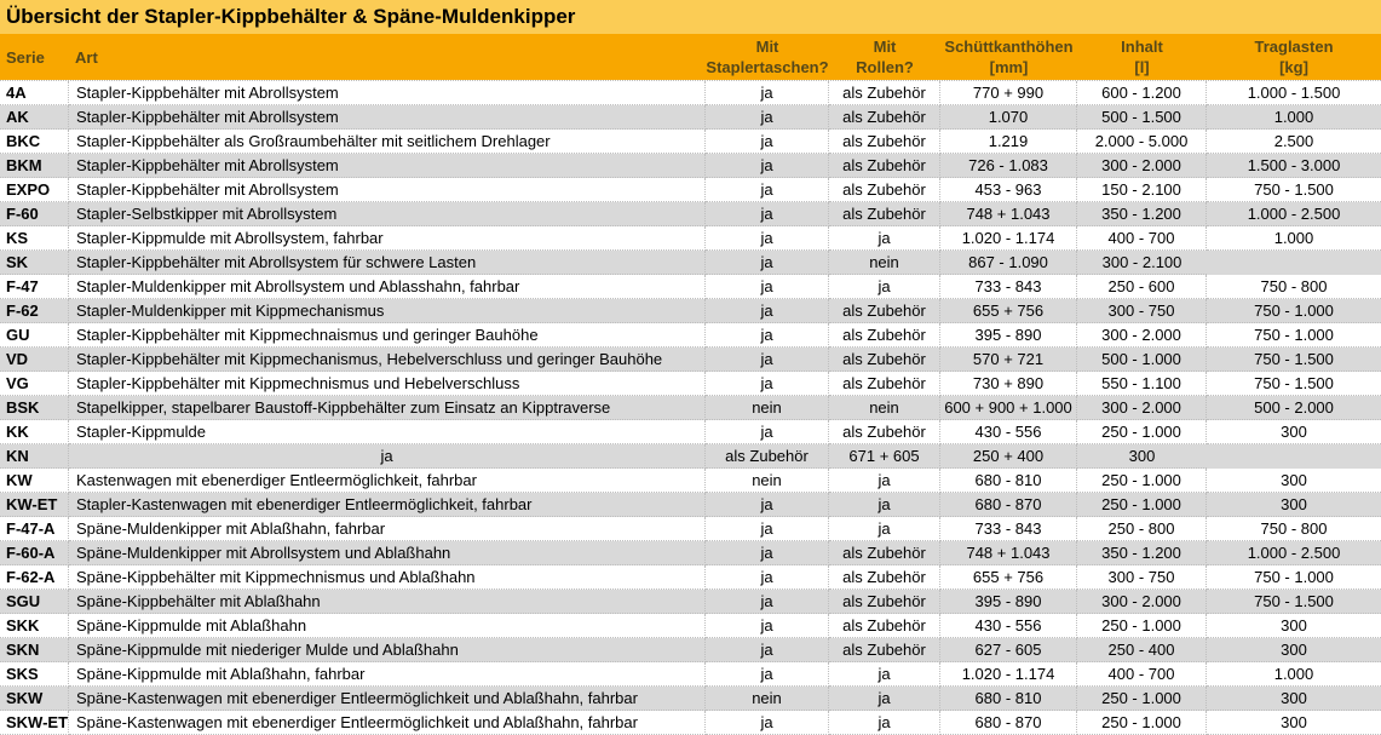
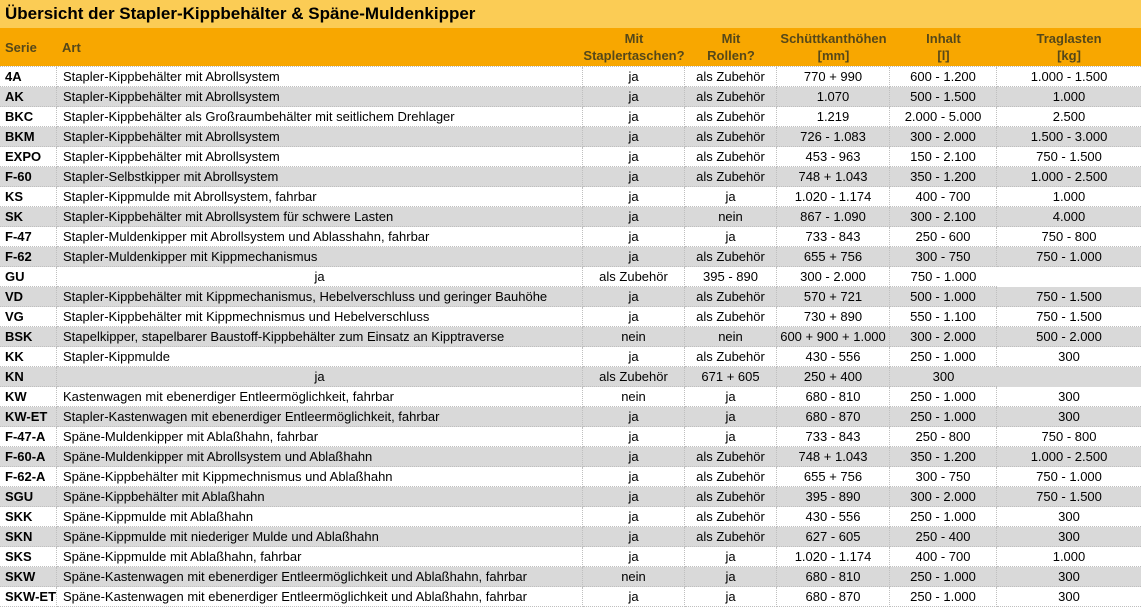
  Übersicht der Stapler-Kippbehälter & Späne-Muldenkipper
  Serie
  Art
  Mit
  Staplertaschen?
  Mit
  Rollen?
  Schüttkanthöhen
  [mm]
  Inhalt
  [l]
  Traglasten
  [kg]
  4A
  Stapler-Kippbehälter mit Abrollsystem
  ja
  als Zubehör
  770 + 990
  600 - 1.200
  1.000 - 1.500
  AK
  Stapler-Kippbehälter mit Abrollsystem
  ja
  als Zubehör
  1.070
  500 - 1.500
  1.000
  BKC
  Stapler-Kippbehälter als Großraumbehälter mit seitlichem Drehlager
  ja
  als Zubehör
  1.219
  2.000 - 5.000
  2.500
  BKM
  Stapler-Kippbehälter mit Abrollsystem
  ja
  als Zubehör
  726 - 1.083
  300 - 2.000
  1.500 - 3.000
  EXPO
  Stapler-Kippbehälter mit Abrollsystem
  ja
  als Zubehör
  453 - 963
  150 - 2.100
  750 - 1.500
  F-60
  Stapler-Selbstkipper mit Abrollsystem
  ja
  als Zubehör
  748 + 1.043
  350 - 1.200
  1.000 - 2.500
  KS
  Stapler-Kippmulde mit Abrollsystem, fahrbar
  ja
  ja
  1.020 - 1.174
  400 - 700
  1.000
  SK
  Stapler-Kippbehälter mit Abrollsystem für schwere Lasten
  ja
  nein
  867 - 1.090
  300 - 2.100
+ 4.000
  F-47
  Stapler-Muldenkipper mit Abrollsystem und Ablasshahn, fahrbar
  ja
  ja
  733 - 843
  250 - 600
  750 - 800
  F-62
  Stapler-Muldenkipper mit Kippmechanismus
  ja
  als Zubehör
  655 + 756
  300 - 750
  750 - 1.000
  GU
- Stapler-Kippbehälter mit Kippmechnaismus und geringer Bauhöhe
  ja
  als Zubehör
  395 - 890
  300 - 2.000
  750 - 1.000
  VD
  Stapler-Kippbehälter mit Kippmechanismus, Hebelverschluss und geringer Bauhöhe
  ja
  als Zubehör
  570 + 721
  500 - 1.000
  750 - 1.500
  VG
  Stapler-Kippbehälter mit Kippmechnismus und Hebelverschluss
  ja
  als Zubehör
  730 + 890
  550 - 1.100
  750 - 1.500
  BSK
  Stapelkipper, stapelbarer Baustoff-Kippbehälter zum Einsatz an Kipptraverse
  nein
  nein
  600 + 900 + 1.000
  300 - 2.000
  500 - 2.000
  KK
  Stapler-Kippmulde
  ja
  als Zubehör
  430 - 556
  250 - 1.000
  300
  KN
  ja
  als Zubehör
  671 + 605
  250 + 400
  300
  KW
  Kastenwagen mit ebenerdiger Entleermöglichkeit, fahrbar
  nein
  ja
  680 - 810
  250 - 1.000
  300
  KW-ET
  Stapler-Kastenwagen mit ebenerdiger Entleermöglichkeit, fahrbar
  ja
  ja
  680 - 870
  250 - 1.000
  300
  F-47-A
  Späne-Muldenkipper mit Ablaßhahn, fahrbar
  ja
  ja
  733 - 843
  250 - 800
  750 - 800
  F-60-A
  Späne-Muldenkipper mit Abrollsystem und Ablaßhahn
  ja
  als Zubehör
  748 + 1.043
  350 - 1.200
  1.000 - 2.500
  F-62-A
  Späne-Kippbehälter mit Kippmechnismus und Ablaßhahn
  ja
  als Zubehör
  655 + 756
  300 - 750
  750 - 1.000
  SGU
  Späne-Kippbehälter mit Ablaßhahn
  ja
  als Zubehör
  395 - 890
  300 - 2.000
  750 - 1.500
  SKK
  Späne-Kippmulde mit Ablaßhahn
  ja
  als Zubehör
  430 - 556
  250 - 1.000
  300
  SKN
  Späne-Kippmulde mit niederiger Mulde und Ablaßhahn
  ja
  als Zubehör
  627 - 605
  250 - 400
  300
  SKS
  Späne-Kippmulde mit Ablaßhahn, fahrbar
  ja
  ja
  1.020 - 1.174
  400 - 700
  1.000
  SKW
  Späne-Kastenwagen mit ebenerdiger Entleermöglichkeit und Ablaßhahn, fahrbar
  nein
  ja
  680 - 810
  250 - 1.000
  300
  SKW-ET
  Späne-Kastenwagen mit ebenerdiger Entleermöglichkeit und Ablaßhahn, fahrbar
  ja
  ja
  680 - 870
  250 - 1.000
  300
